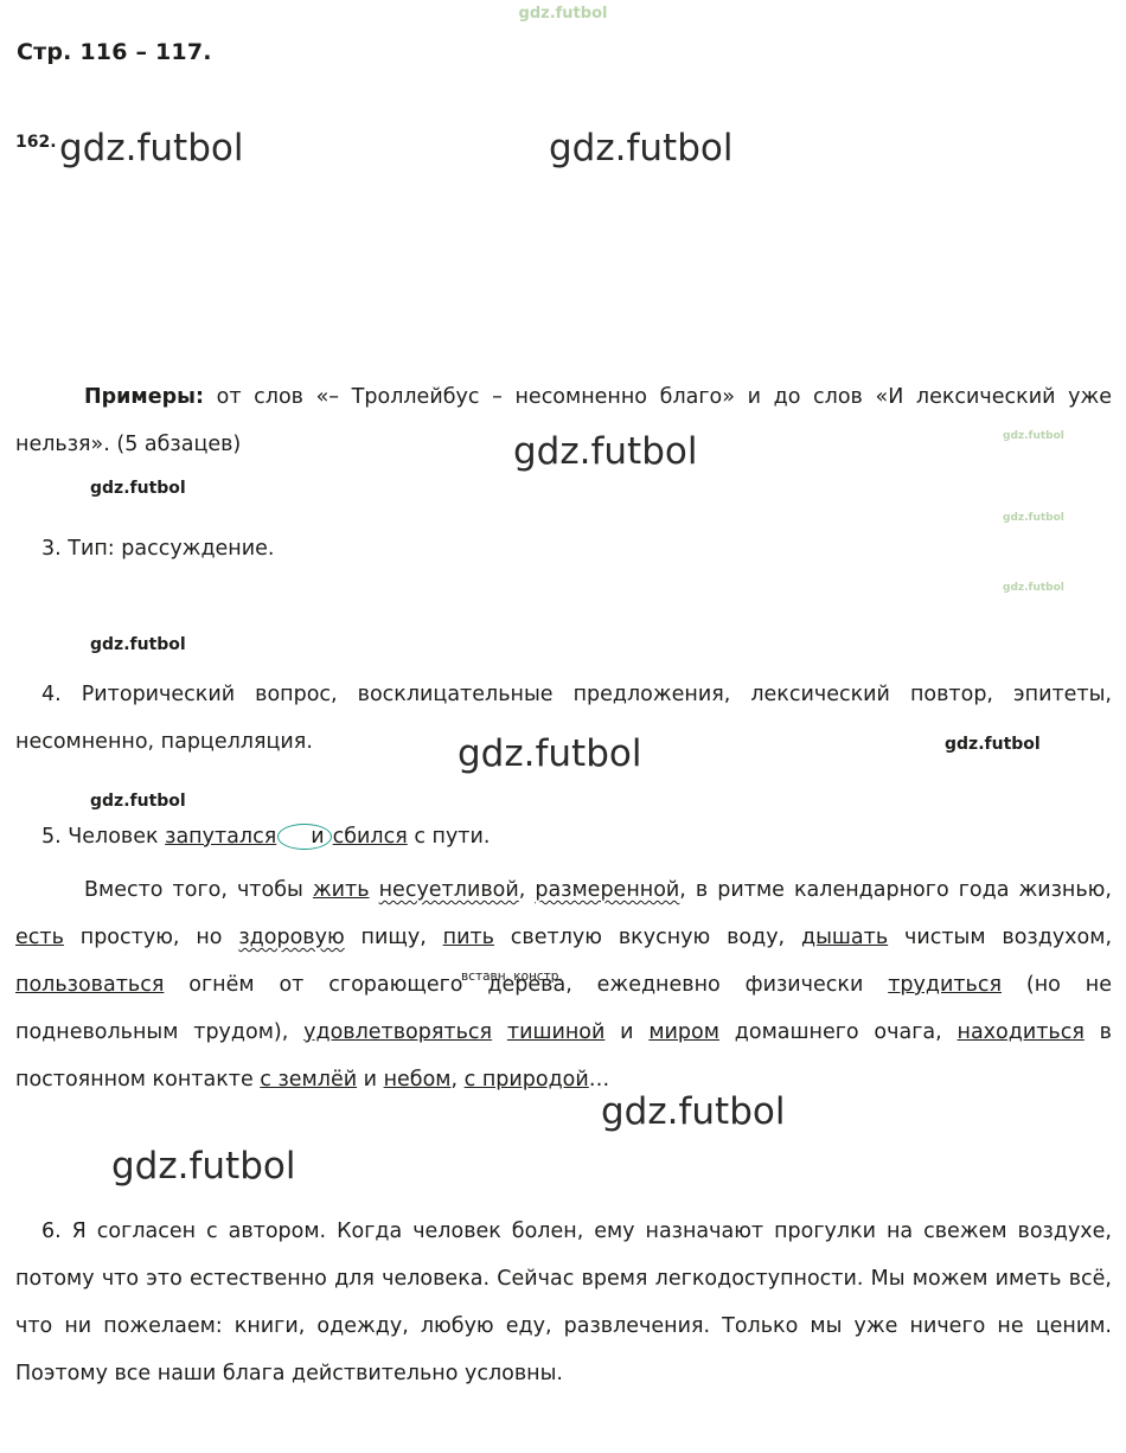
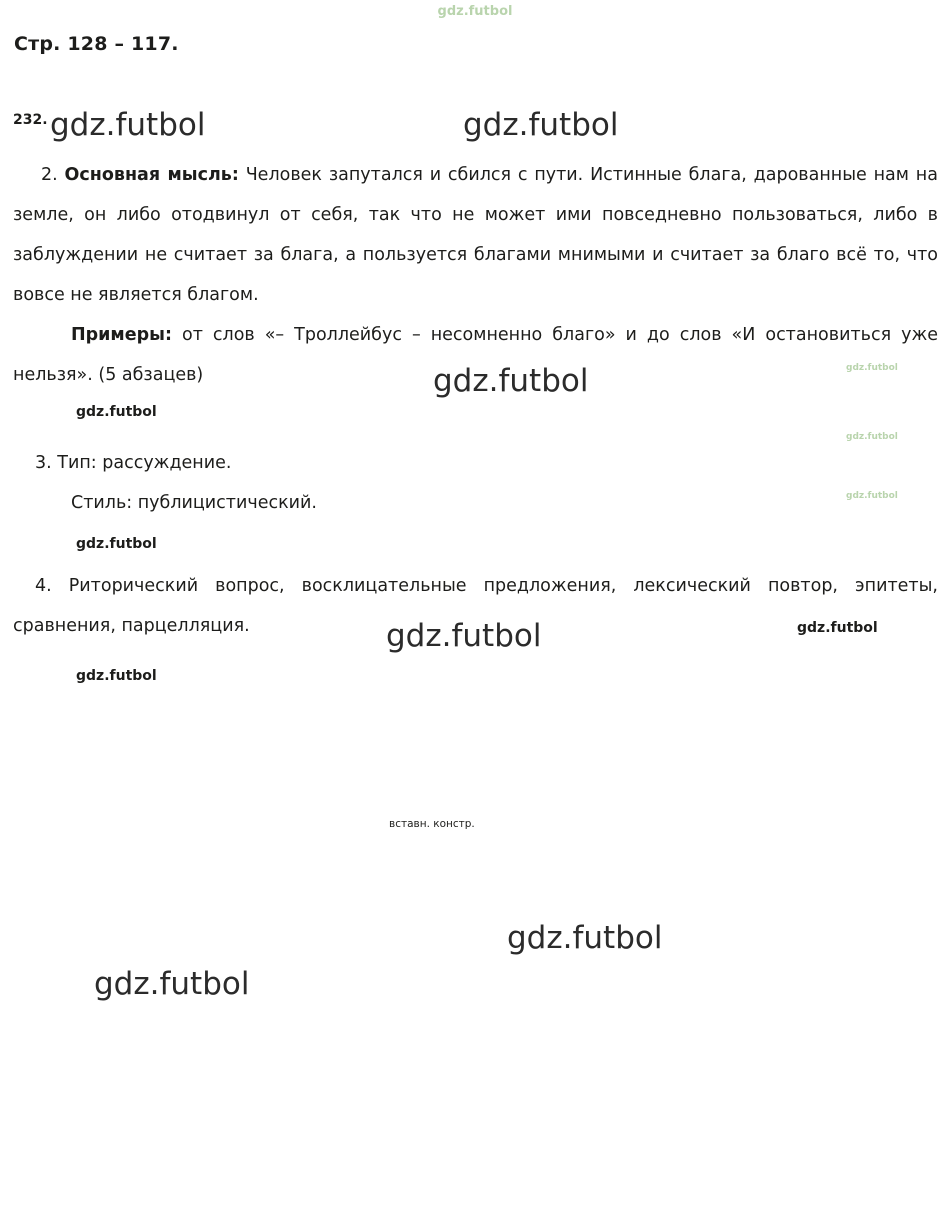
  gdz.futbol
- Стр. 116 – 117.
+ Стр. 128 – 117.
- 162.
+ 232.
  gdz.futbol
  gdz.futbol
  gdz.futbol
  gdz.futbol
  gdz.futbol
  gdz.futbol
  gdz.futbol
  gdz.futbol
  gdz.futbol
  gdz.futbol
  gdz.futbol
  gdz.futbol
  gdz.futbol
+ 2. Основная мысль: Человек запутался и сбился с пути. Истинные блага, дарованные нам на земле, он либо отодвинул от себя, так что не может ими повседневно пользоваться, либо в заблуждении не считает за блага, а пользуется благами мнимыми и считает за благо всё то, что вовсе не является благом.
- Примеры: от слов «– Троллейбус – несомненно благо» и до слов «И лексический уже нельзя». (5 абзацев)
+ Примеры: от слов «– Троллейбус – несомненно благо» и до слов «И остановиться уже нельзя». (5 абзацев)
  3. Тип: рассуждение.
+ Стиль: публицистический.
- 4. Риторический вопрос, восклицательные предложения, лексический повтор, эпитеты, несомненно, парцелляция.
+ 4. Риторический вопрос, восклицательные предложения, лексический повтор, эпитеты, сравнения, парцелляция.
- 5. Человек запутался и сбился с пути.
- Вместо того, чтобы жить несуетливой, размеренной, в ритме календарного года жизнью, есть простую, но здоровую пищу, пить светлую вкусную воду, дышать чистым воздухом, пользоваться огнём от сгорающего дерева, ежедневно физически трудиться (но не подневольным трудом), удовлетворяться тишиной и миром домашнего очага, находиться в постоянном контакте с землёй и небом, с природой…
  вставн. констр.
- 6. Я согласен с автором. Когда человек болен, ему назначают прогулки на свежем воздухе, потому что это естественно для человека. Сейчас время легкодоступности. Мы можем иметь всё, что ни пожелаем: книги, одежду, любую еду, развлечения. Только мы уже ничего не ценим. Поэтому все наши блага действительно условны.
